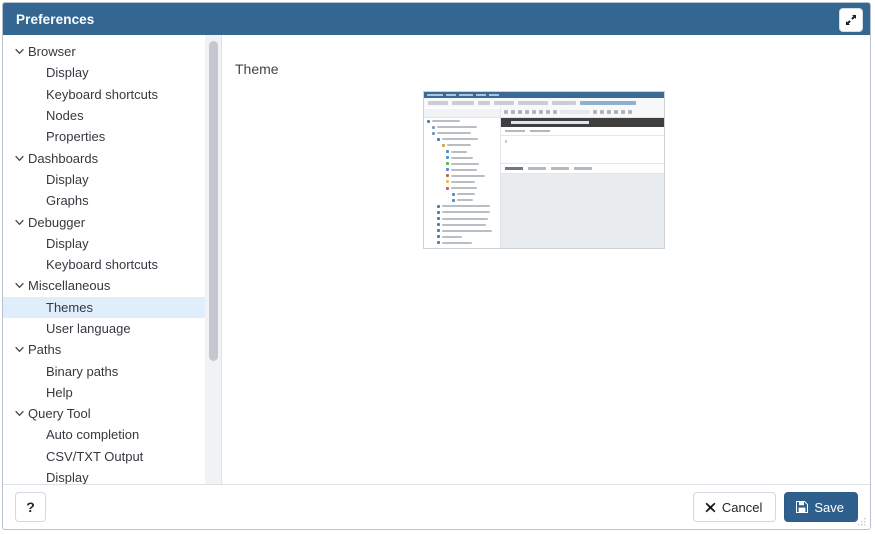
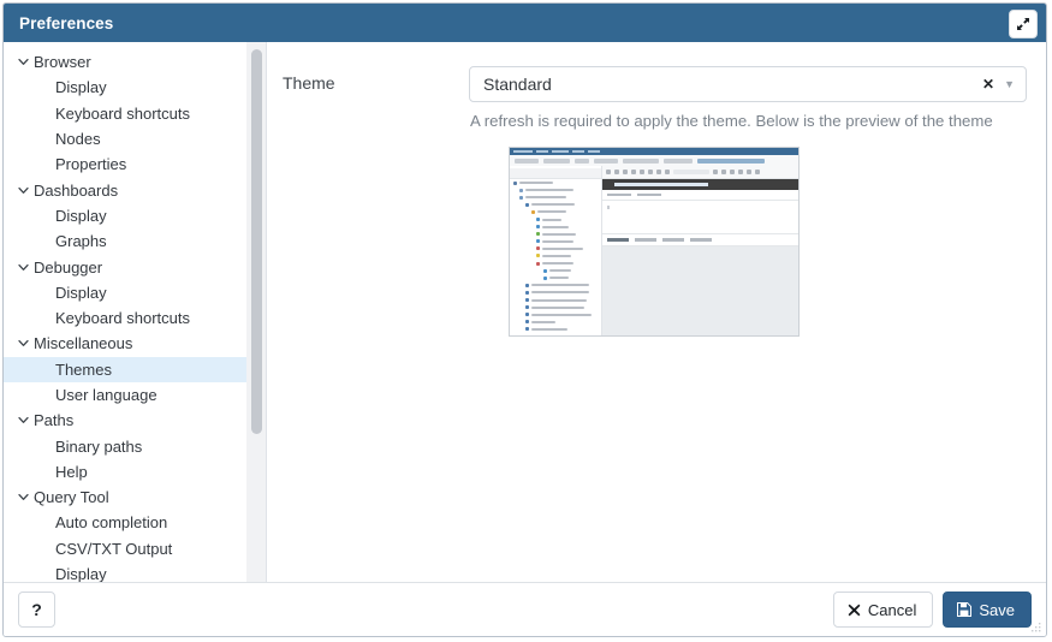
  Preferences
  Browser
  Display
  Keyboard shortcuts
  Nodes
  Properties
  Dashboards
  Display
  Graphs
  Debugger
  Display
  Keyboard shortcuts
  Miscellaneous
  Themes
  User language
  Paths
  Binary paths
  Help
  Query Tool
  Auto completion
  CSV/TXT Output
  Display
  Theme
+ Standard
+ ✕
+ ▼
+ A refresh is required to apply the theme. Below is the preview of the theme
  ?
  Cancel
  Save
